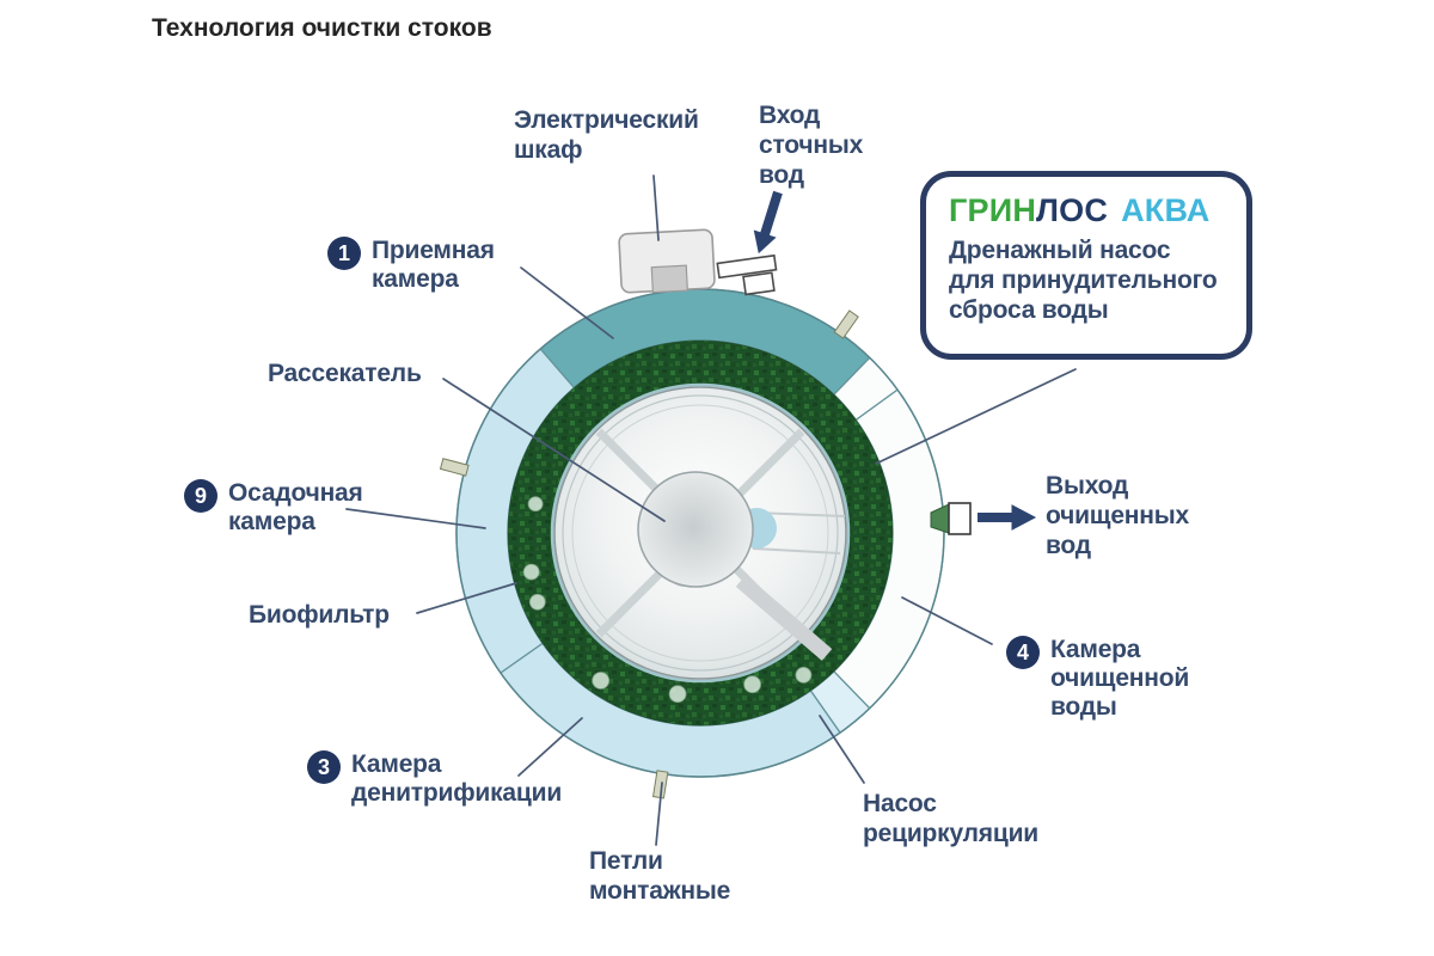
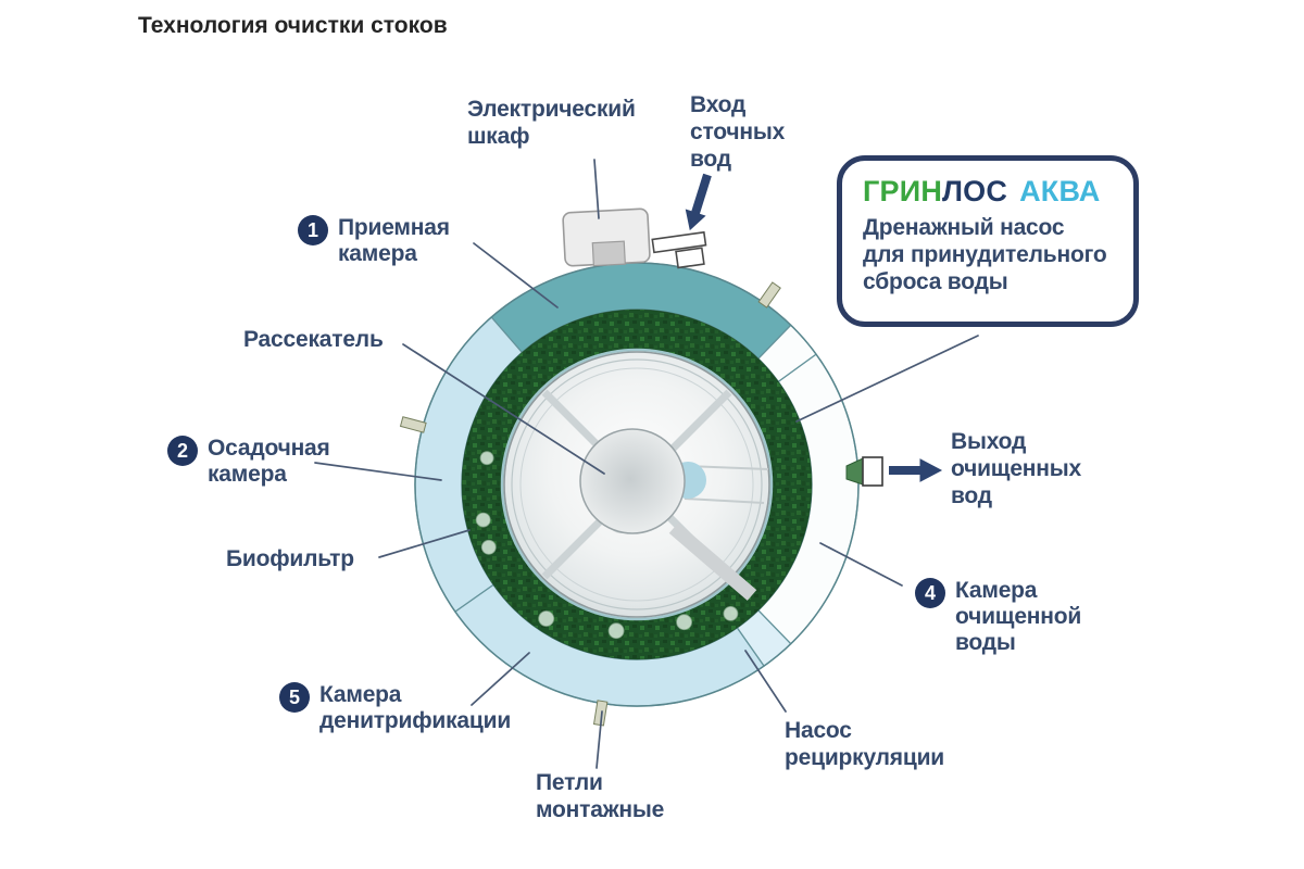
  Технология очистки стоков
  Электрический
  шкаф
  Вход
  сточных
  вод
  Рассекатель
  Биофильтр
  Петли
  монтажные
  Насос
  рециркуляции
  Выход
  очищенных
  вод
  1
  Приемная
  камера
- 9
+ 2
  Осадочная
  камера
- 3
+ 5
  Камера
  денитрификации
  4
  Камера
  очищенной
  воды
  ГРИНЛОС АКВА
  Дренажный насос
  для принудительного
  сброса воды
